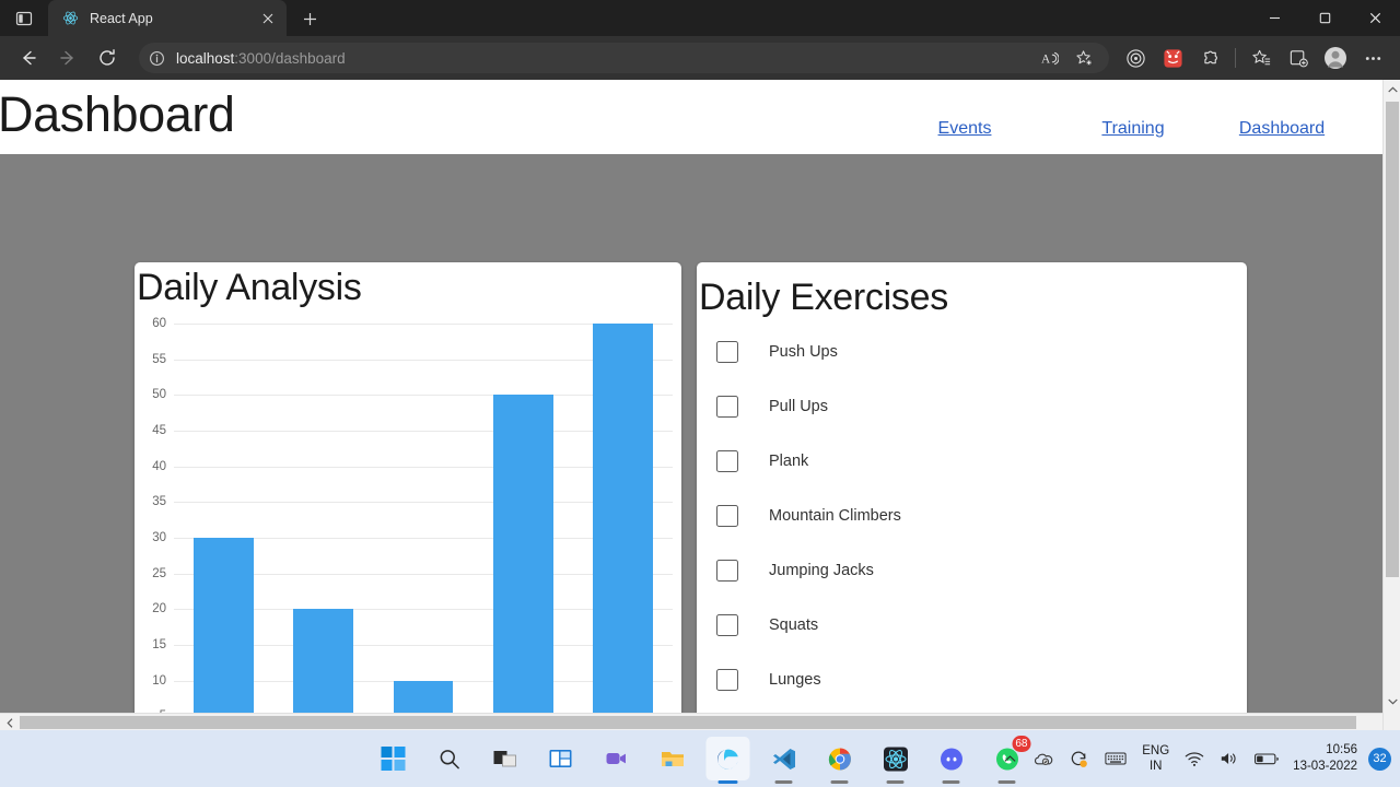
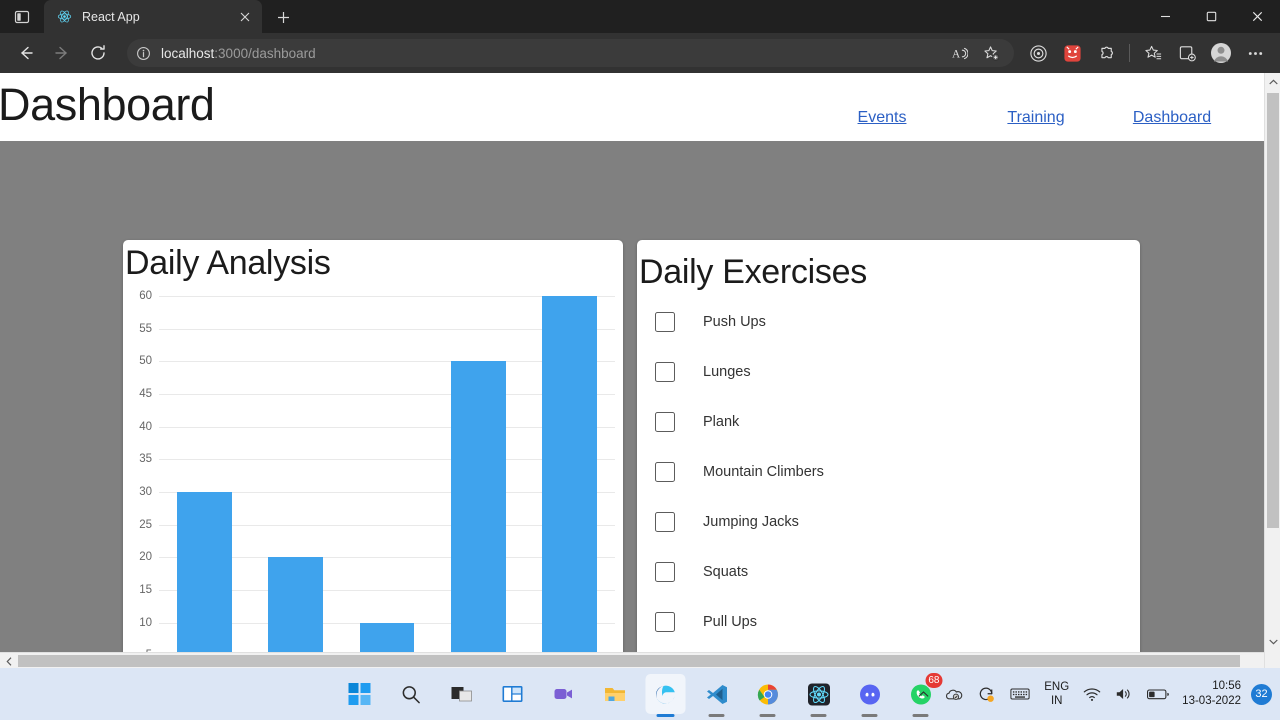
  React App
  localhost:3000/dashboard
  A
  Dashboard
  Events
  Training
  Dashboard
  Daily Analysis
  10
  15
  20
  25
  30
  35
  40
  45
  50
  55
  60
  Daily Exercises
  Push Ups
- Pull Ups
+ Lunges
  Plank
  Mountain Climbers
  Jumping Jacks
  Squats
- Lunges
+ Pull Ups
  68
  ENG
  IN
  10:56
  13-03-2022
  32
